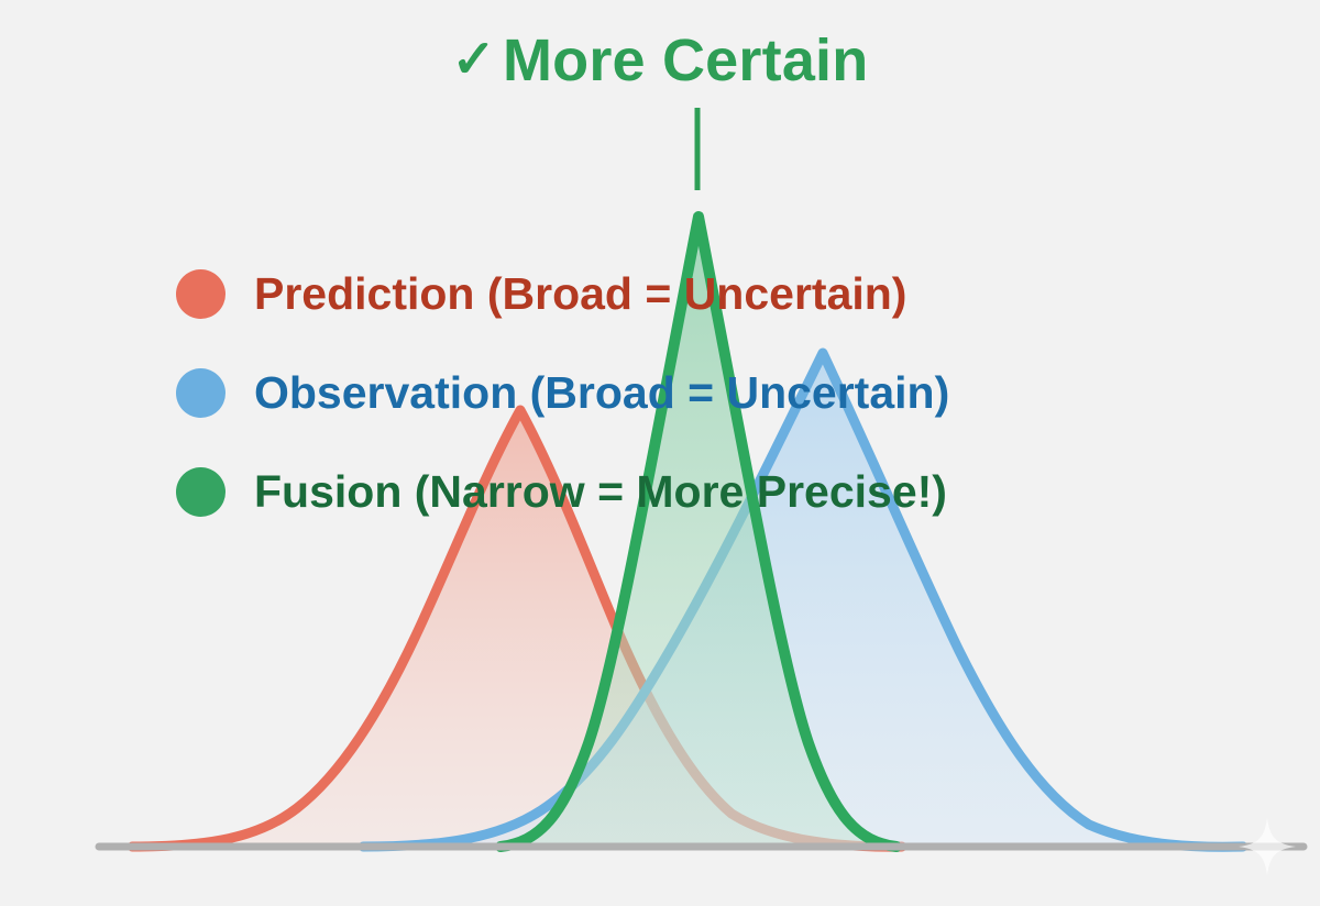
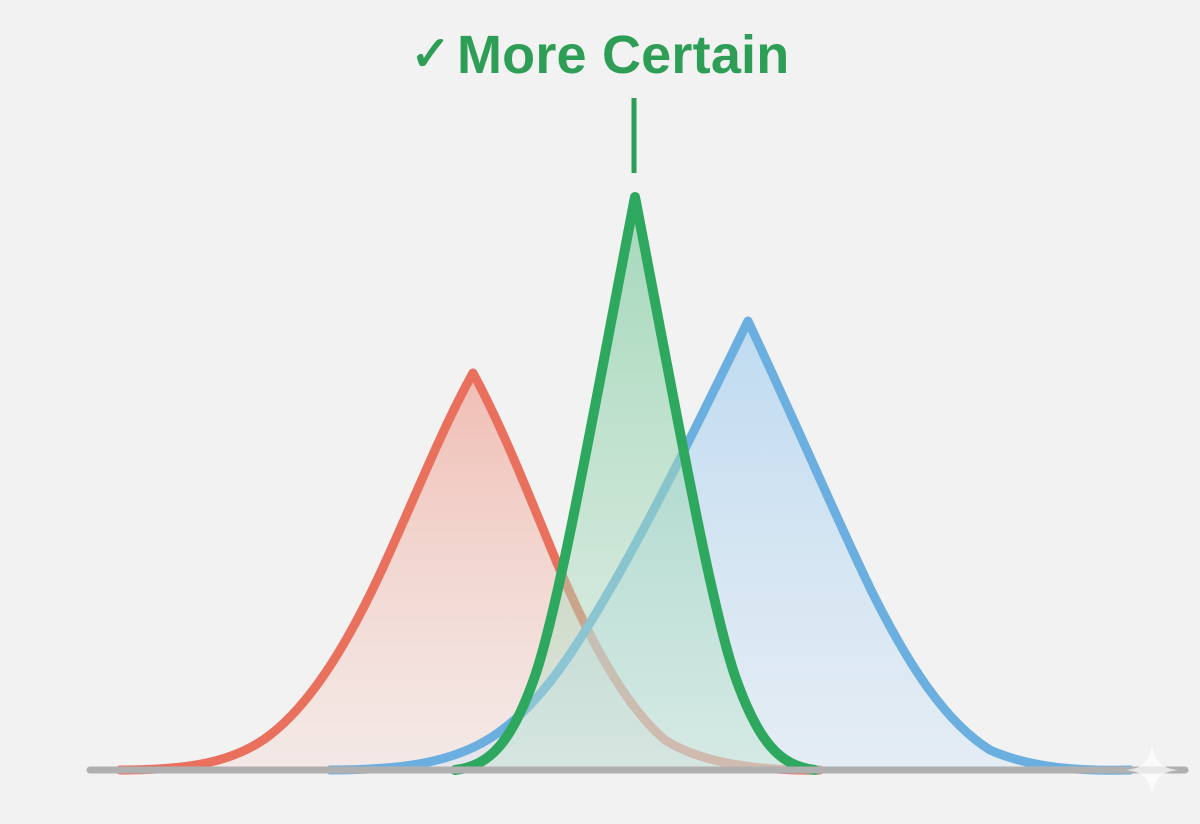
  ✓More Certain
- Prediction (Broad = Uncertain)
- Observation (Broad = Uncertain)
- Fusion (Narrow = More Precise!)
